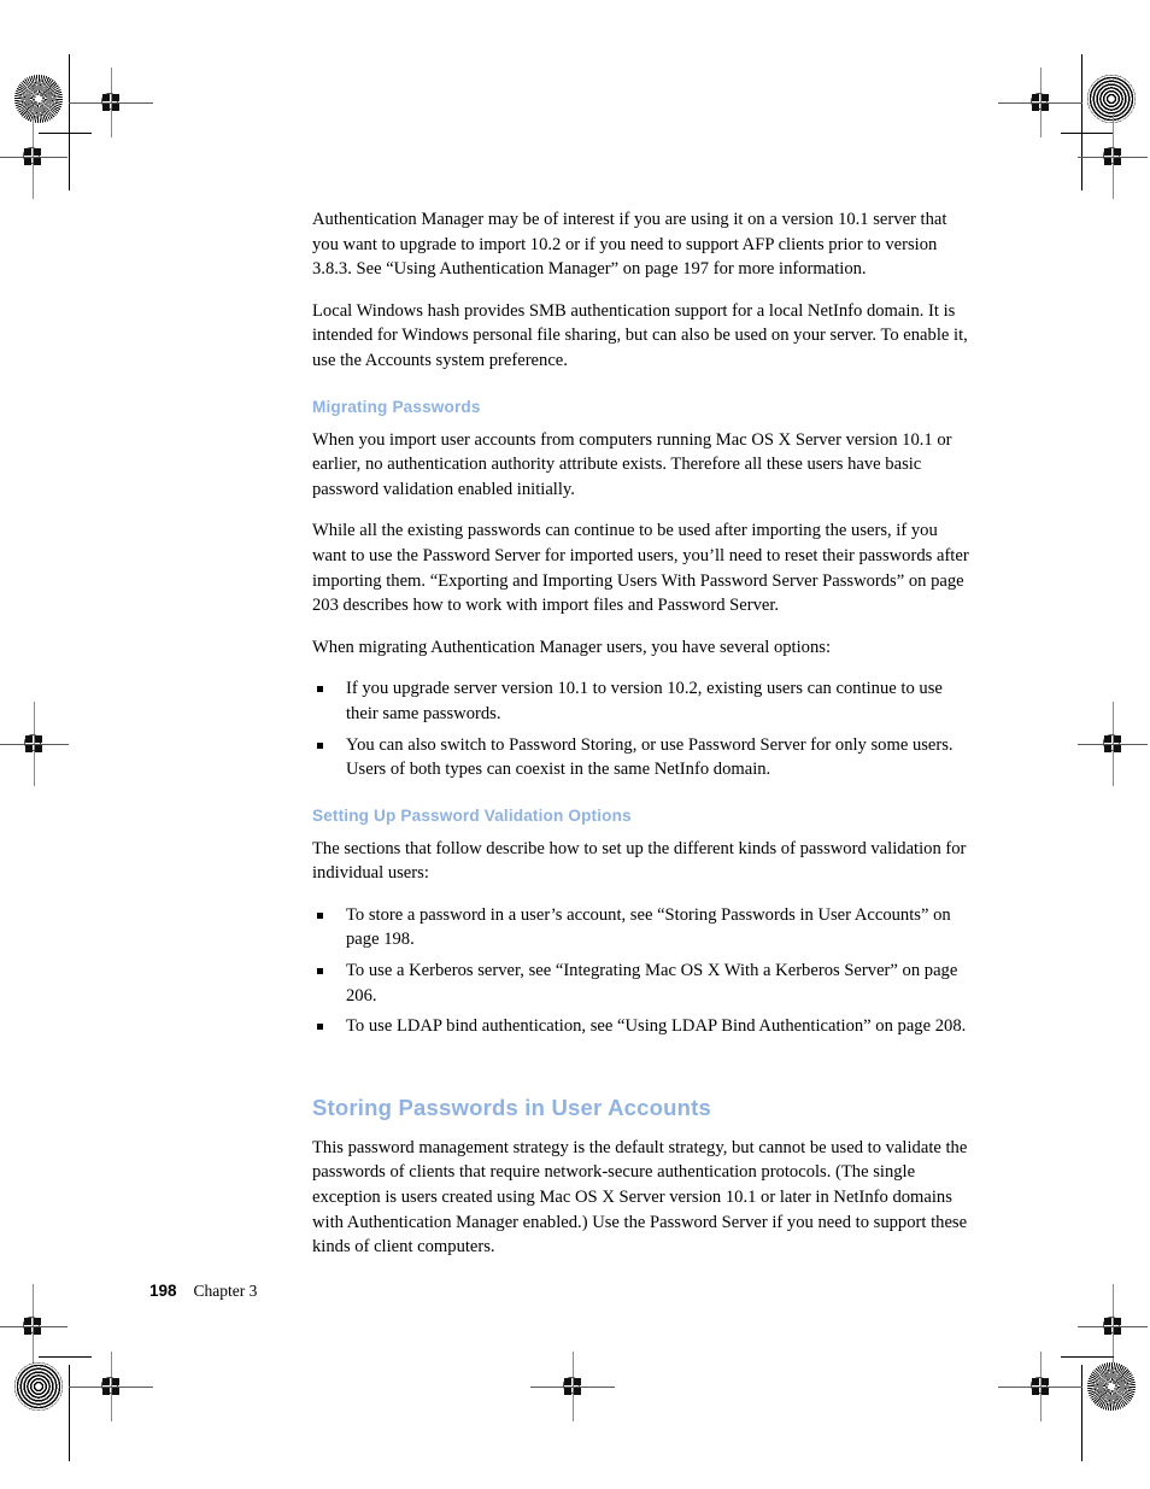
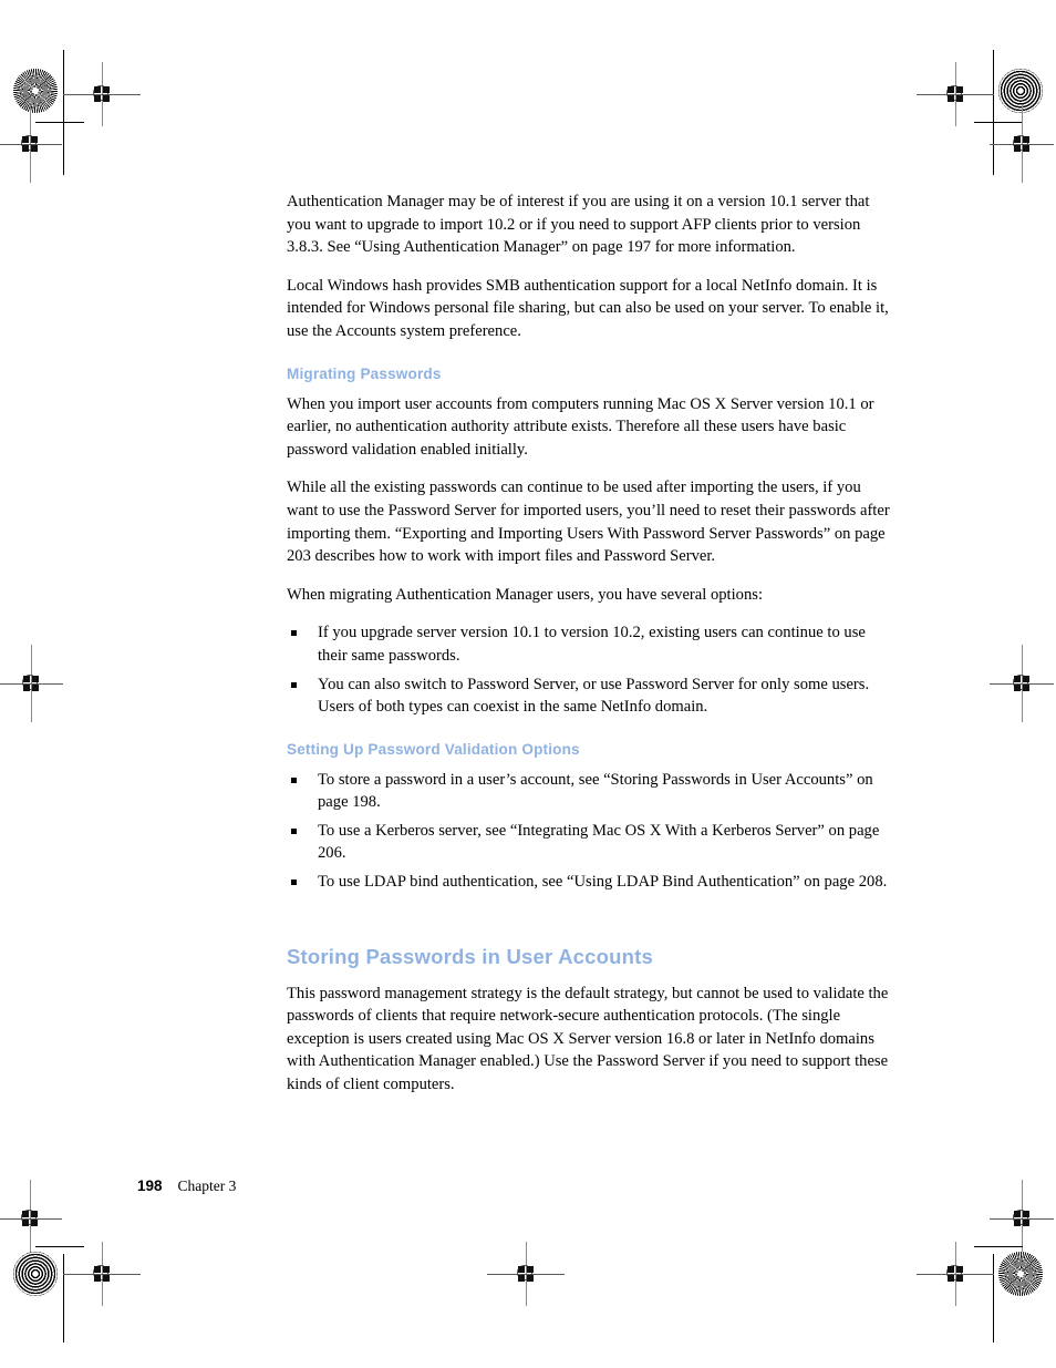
  Authentication Manager may be of interest if you are using it on a version 10.1 server that you want to upgrade to import 10.2 or if you need to support AFP clients prior to version 3.8.3. See “Using Authentication Manager” on page 197 for more information.
  Local Windows hash provides SMB authentication support for a local NetInfo domain. It is intended for Windows personal file sharing, but can also be used on your server. To enable it, use the Accounts system preference.
  Migrating Passwords
  When you import user accounts from computers running Mac OS X Server version 10.1 or earlier, no authentication authority attribute exists. Therefore all these users have basic password validation enabled initially.
  While all the existing passwords can continue to be used after importing the users, if you want to use the Password Server for imported users, you’ll need to reset their passwords after importing them. “Exporting and Importing Users With Password Server Passwords” on page 203 describes how to work with import files and Password Server.
  When migrating Authentication Manager users, you have several options:
  If you upgrade server version 10.1 to version 10.2, existing users can continue to use their same passwords.
- You can also switch to Password Storing, or use Password Server for only some users. Users of both types can coexist in the same NetInfo domain.
+ You can also switch to Password Server, or use Password Server for only some users. Users of both types can coexist in the same NetInfo domain.
  Setting Up Password Validation Options
- The sections that follow describe how to set up the different kinds of password validation for individual users:
  To store a password in a user’s account, see “Storing Passwords in User Accounts” on page 198.
  To use a Kerberos server, see “Integrating Mac OS X With a Kerberos Server” on page 206.
  To use LDAP bind authentication, see “Using LDAP Bind Authentication” on page 208.
  Storing Passwords in User Accounts
- This password management strategy is the default strategy, but cannot be used to validate the passwords of clients that require network-secure authentication protocols. (The single exception is users created using Mac OS X Server version 10.1 or later in NetInfo domains with Authentication Manager enabled.) Use the Password Server if you need to support these kinds of client computers.
+ This password management strategy is the default strategy, but cannot be used to validate the passwords of clients that require network-secure authentication protocols. (The single exception is users created using Mac OS X Server version 16.8 or later in NetInfo domains with Authentication Manager enabled.) Use the Password Server if you need to support these kinds of client computers.
  198
  Chapter 3
